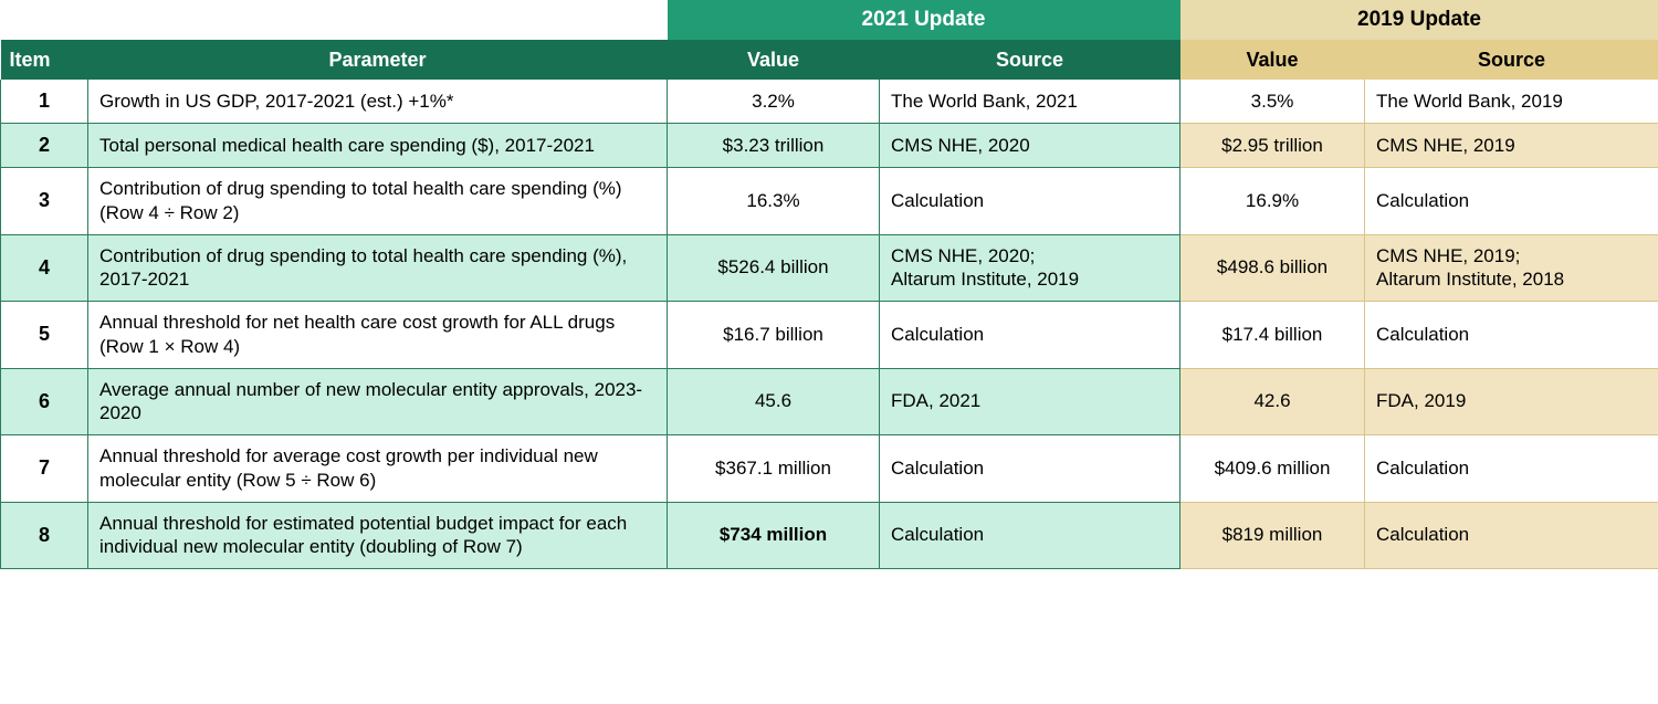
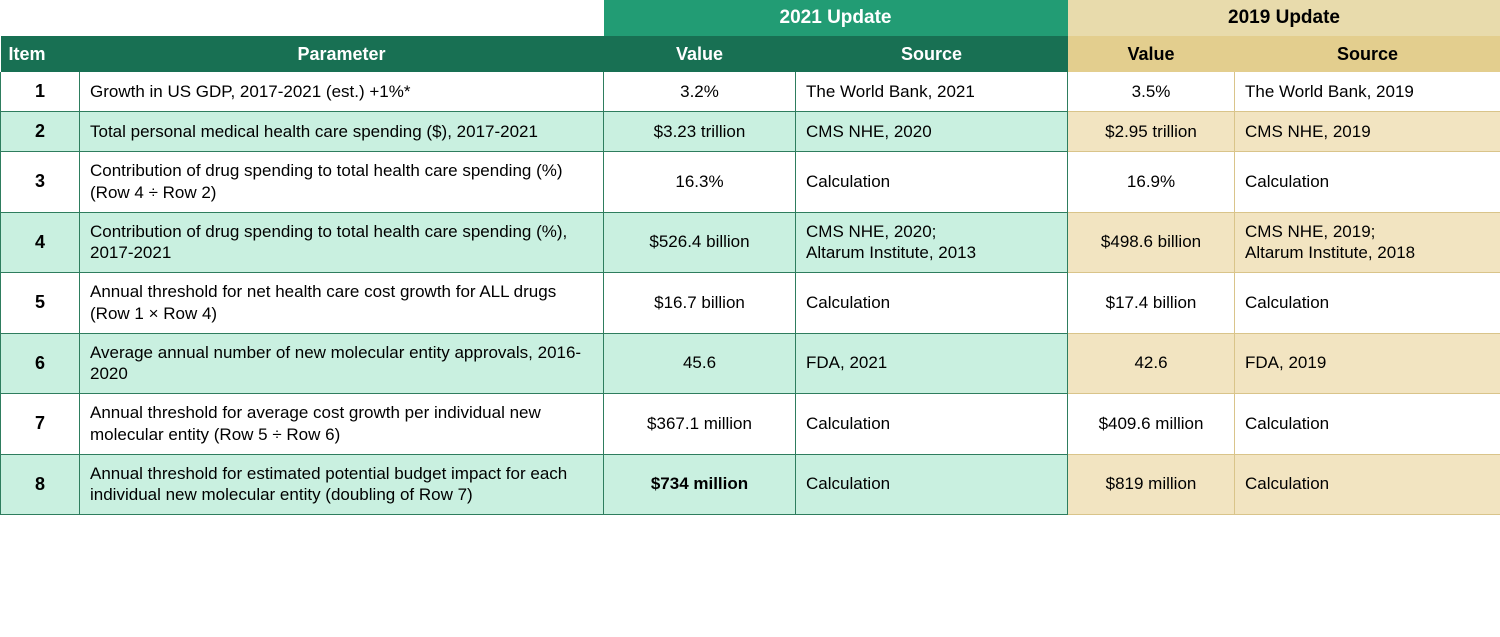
  	2021 Update	2019 Update
  Item	Parameter	Value	Source	Value	Source
  1	Growth in US GDP, 2017-2021 (est.) +1%*	3.2%	The World Bank, 2021	3.5%	The World Bank, 2019
  2	Total personal medical health care spending ($), 2017-2021	$3.23 trillion	CMS NHE, 2020	$2.95 trillion	CMS NHE, 2019
  3	Contribution of drug spending to total health care spending (%) (Row 4 ÷ Row 2)	16.3%	Calculation	16.9%	Calculation
- 4	Contribution of drug spending to total health care spending (%), 2017-2021	$526.4 billion	CMS NHE, 2020;Altarum Institute, 2019	$498.6 billion	CMS NHE, 2019;Altarum Institute, 2018
+ 4	Contribution of drug spending to total health care spending (%), 2017-2021	$526.4 billion	CMS NHE, 2020;Altarum Institute, 2013	$498.6 billion	CMS NHE, 2019;Altarum Institute, 2018
  5	Annual threshold for net health care cost growth for ALL drugs (Row 1 × Row 4)	$16.7 billion	Calculation	$17.4 billion	Calculation
- 6	Average annual number of new molecular entity approvals, 2023-2020	45.6	FDA, 2021	42.6	FDA, 2019
+ 6	Average annual number of new molecular entity approvals, 2016-2020	45.6	FDA, 2021	42.6	FDA, 2019
  7	Annual threshold for average cost growth per individual new molecular entity (Row 5 ÷ Row 6)	$367.1 million	Calculation	$409.6 million	Calculation
  8	Annual threshold for estimated potential budget impact for each individual new molecular entity (doubling of Row 7)	$734 million	Calculation	$819 million	Calculation
